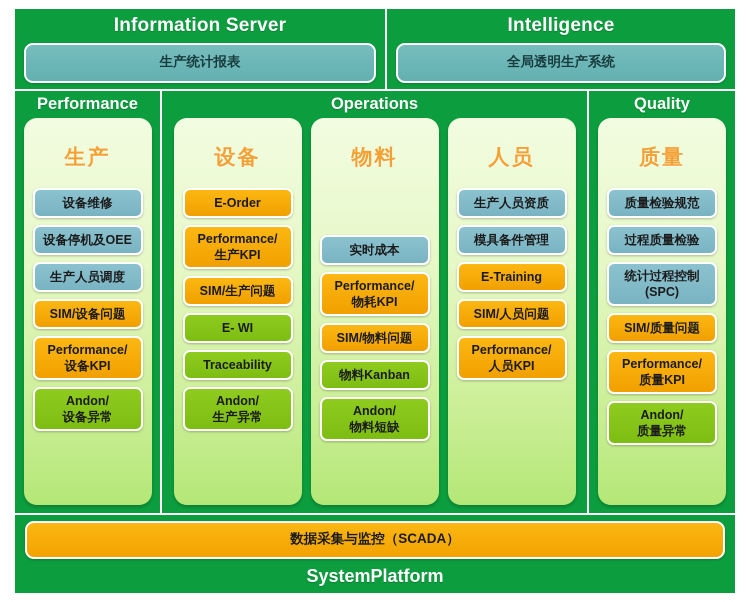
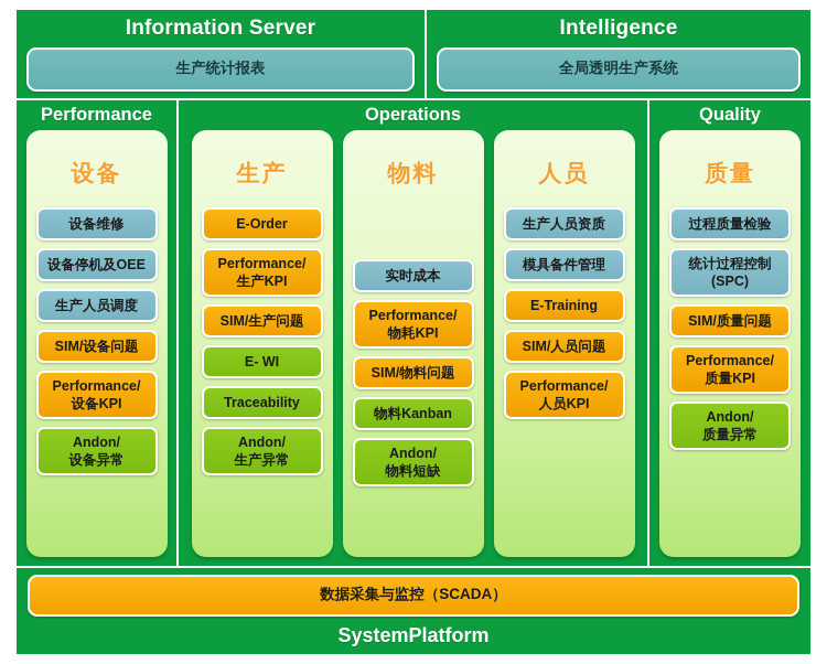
  Information Server
  生产统计报表
  Intelligence
  全局透明生产系统
  Performance
- 生产
+ 设备
  设备维修
  设备停机及OEE
  生产人员调度
  SIM/设备问题
  Performance/
  设备KPI
  Andon/
  设备异常
  Operations
- 设备
+ 生产
  E-Order
  Performance/
  生产KPI
  SIM/生产问题
  E- WI
  Traceability
  Andon/
  生产异常
  物料
  实时成本
  Performance/
  物耗KPI
  SIM/物料问题
  物料Kanban
  Andon/
  物料短缺
  人员
  生产人员资质
  模具备件管理
  E-Training
  SIM/人员问题
  Performance/
  人员KPI
  Quality
  质量
- 质量检验规范
  过程质量检验
  统计过程控制
  (SPC)
  SIM/质量问题
  Performance/
  质量KPI
  Andon/
  质量异常
  数据采集与监控（SCADA）
  SystemPlatform
